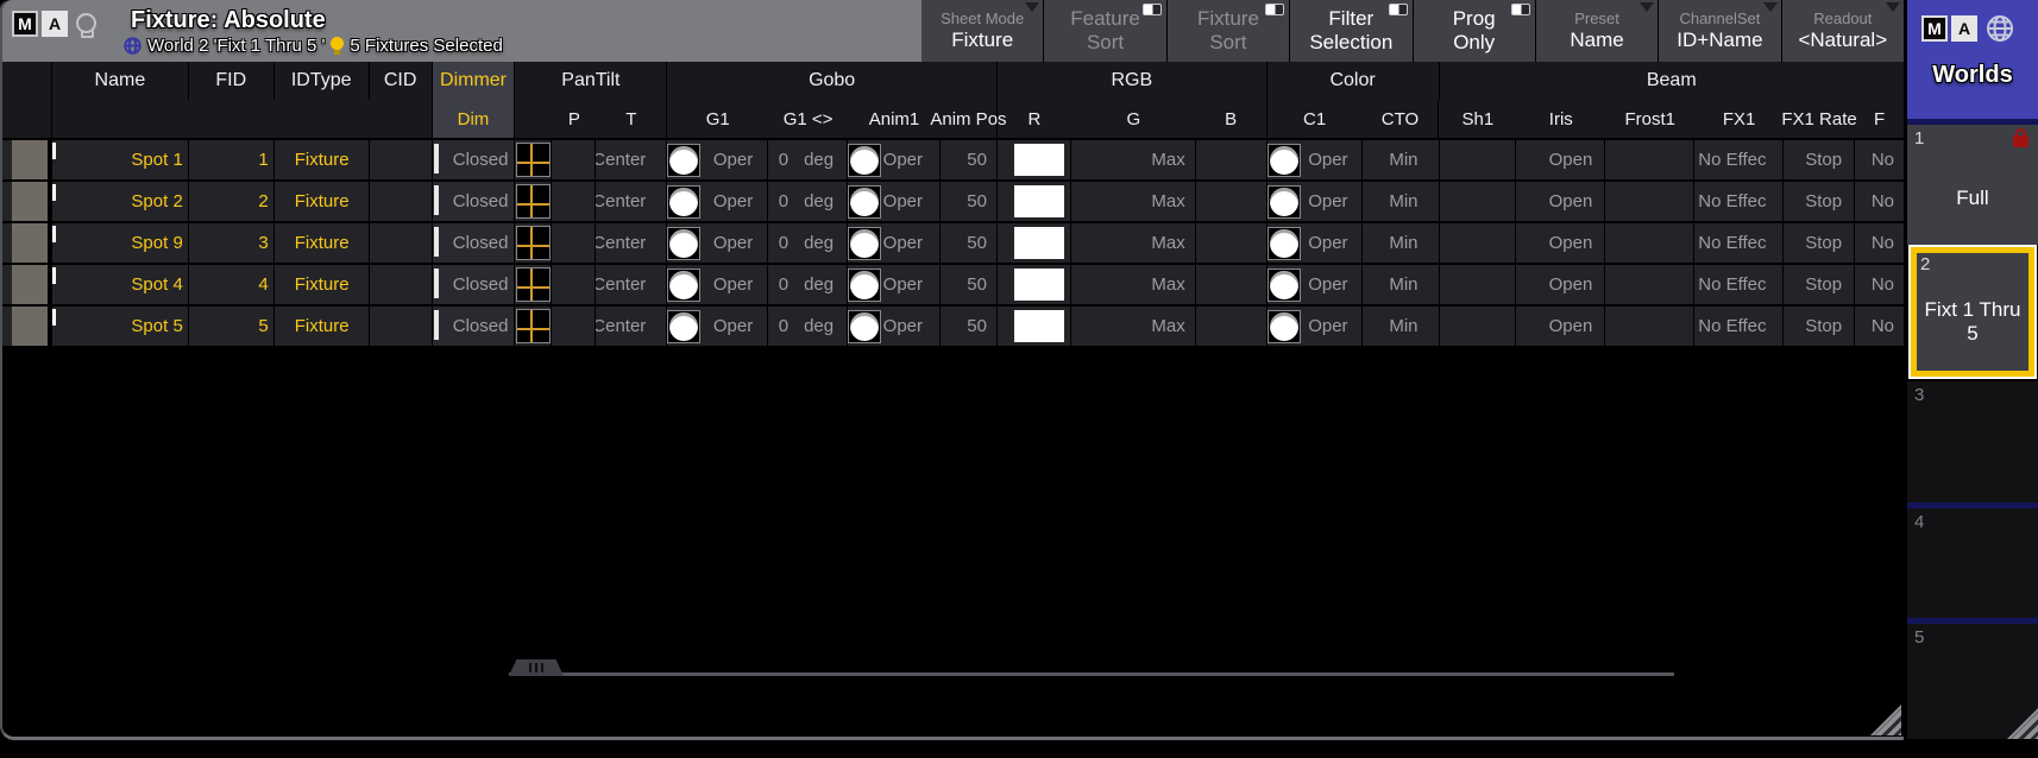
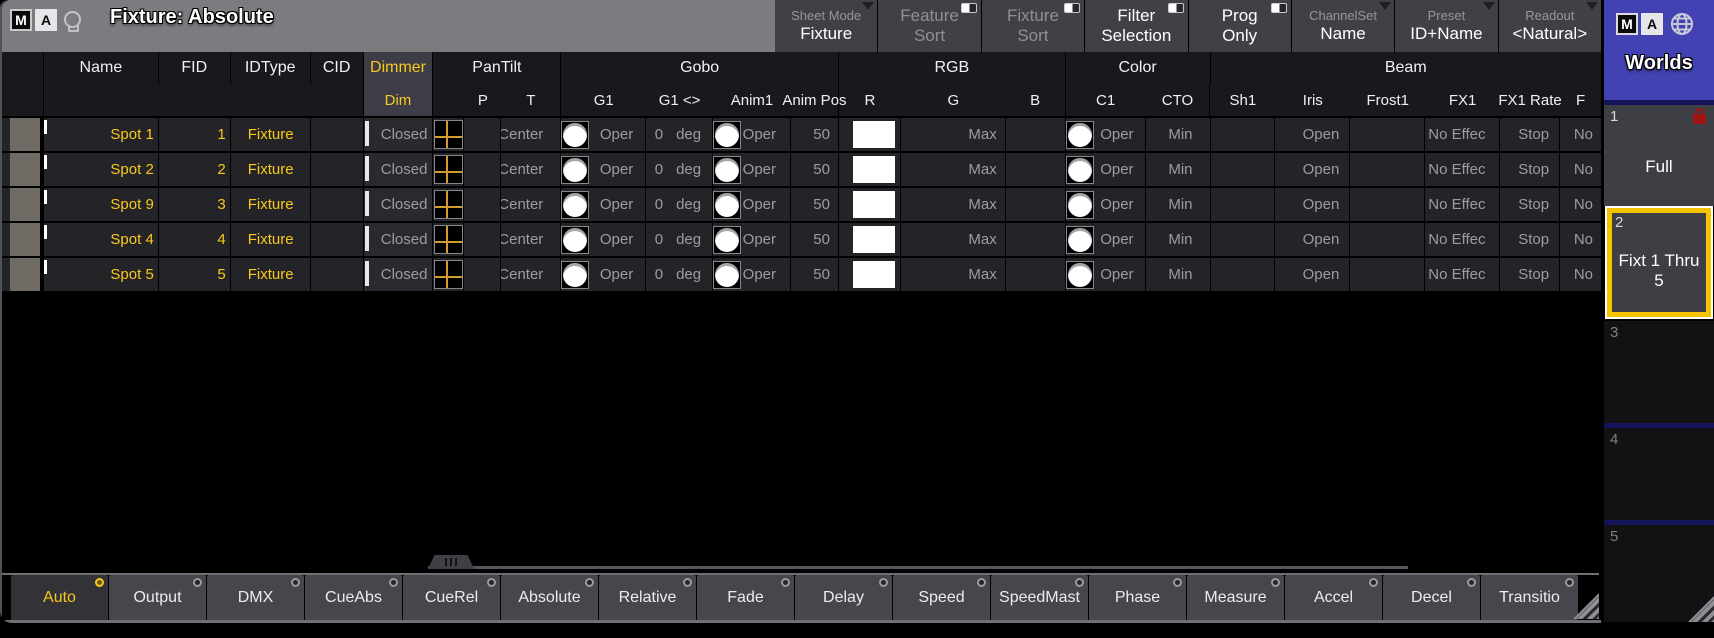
  M
  A
  Fixture: Absolute
- World 2 'Fixt 1 Thru 5 '
- 5 Fixtures Selected
  Sheet Mode
  Fixture
  Feature
  Sort
  Fixture
  Sort
  Filter
  Selection
  Prog
  Only
- Preset
+ ChannelSet
  Name
- ChannelSet
+ Preset
  ID+Name
  Readout
  <Natural>
  Name
  FID
  IDType
  CID
  Dimmer
  PanTilt
  Gobo
  RGB
  Color
  Beam
  Dim
  P
  T
  G1
  G1 <>
  Anim1
  Anim Po
  R
  G
  B
  C1
  CTO
  Sh1
  Iris
  Frost1
  FX1
  FX1 Rate
  F
  Spot 1
  1
  Fixture
  Closed
  Center
  Oper
  0
  deg
  Oper
  50
  Max
  Oper
  Min
  Open
  No Effec
  Stop
  No
  Spot 2
  2
  Fixture
  Closed
  Center
  Oper
  0
  deg
  Oper
  50
  Max
  Oper
  Min
  Open
  No Effec
  Stop
  No
  Spot 9
  3
  Fixture
  Closed
  Center
  Oper
  0
  deg
  Oper
  50
  Max
  Oper
  Min
  Open
  No Effec
  Stop
  No
  Spot 4
  4
  Fixture
  Closed
  Center
  Oper
  0
  deg
  Oper
  50
  Max
  Oper
  Min
  Open
  No Effec
  Stop
  No
  Spot 5
  5
  Fixture
  Closed
  Center
  Oper
  0
  deg
  Oper
  50
  Max
  Oper
  Min
  Open
  No Effec
  Stop
  No
+ Auto
+ Output
+ DMX
+ CueAbs
+ CueRel
+ Absolute
+ Relative
+ Fade
+ Delay
+ Speed
+ SpeedMast
+ Phase
+ Measure
+ Accel
+ Decel
+ Transitio
  M
  A
  Worlds
  1
  Full
  2
  Fixt 1 Thru 5
  3
  4
  5
